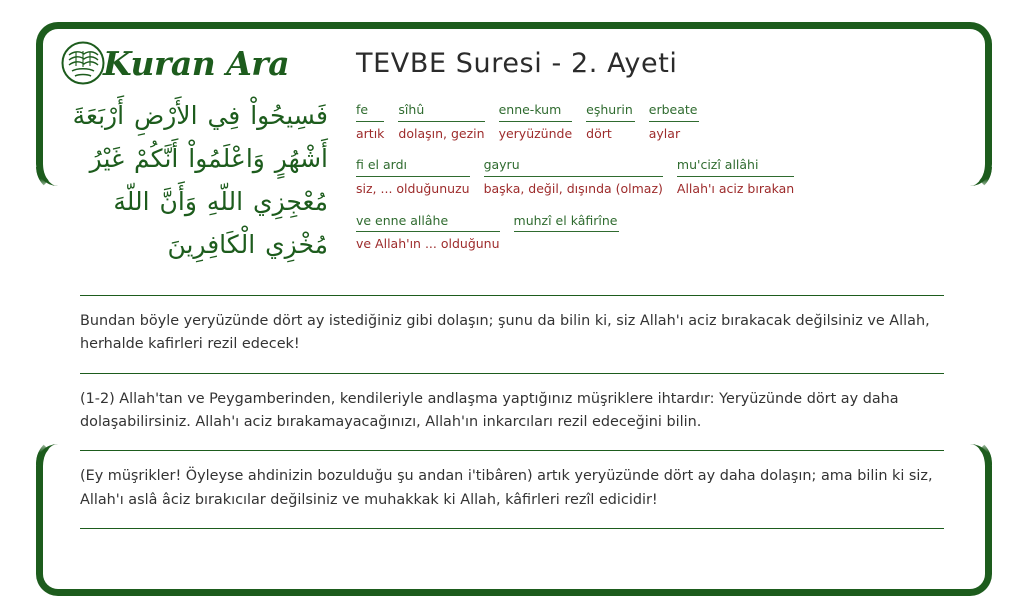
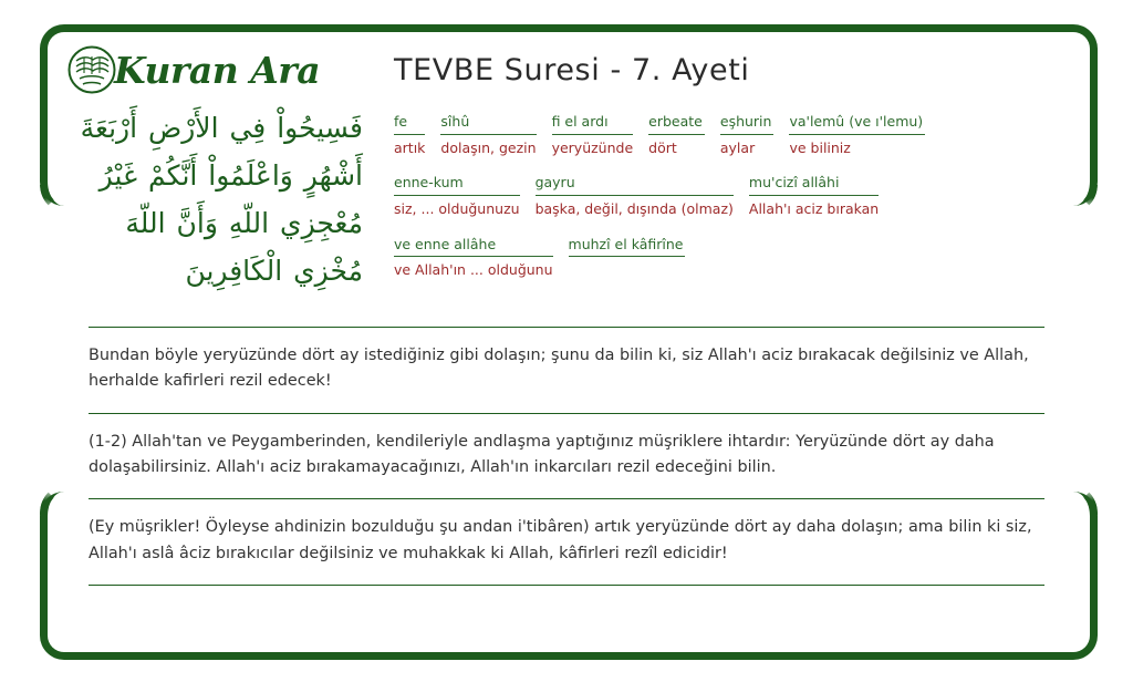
  Kuran Ara
- TEVBE Suresi - 2. Ayeti
+ TEVBE Suresi - 7. Ayeti
  فَسِيحُواْ فِي الأَرْضِ أَرْبَعَةَ أَشْهُرٍ وَاعْلَمُواْ أَنَّكُمْ غَيْرُ مُعْجِزِي اللّهِ وَأَنَّ اللّهَ مُخْزِي الْكَافِرِينَ
  fe
  artık
  sîhû
  dolaşın, gezin
- enne-kum
+ fi el ardı
  yeryüzünde
- eşhurin
+ erbeate
  dört
- erbeate
+ eşhurin
  aylar
+ va'lemû (ve ı'lemu)
+ ve biliniz
- fi el ardı
+ enne-kum
  siz, ... olduğunuzu
  gayru
  başka, değil, dışında (olmaz)
  mu'cizî allâhi
  Allah'ı aciz bırakan
  ve enne allâhe
  ve Allah'ın ... olduğunu
  muhzî el kâfirîne
  Bundan böyle yeryüzünde dört ay istediğiniz gibi dolaşın; şunu da bilin ki, siz Allah'ı aciz bırakacak değilsiniz ve Allah, herhalde kafirleri rezil edecek!
  (1-2) Allah'tan ve Peygamberinden, kendileriyle andlaşma yaptığınız müşriklere ihtardır: Yeryüzünde dört ay daha dolaşabilirsiniz. Allah'ı aciz bırakamayacağınızı, Allah'ın inkarcıları rezil edeceğini bilin.
  (Ey müşrikler! Öyleyse ahdinizin bozulduğu şu andan i'tibâren) artık yeryüzünde dört ay daha dolaşın; ama bilin ki siz, Allah'ı aslâ âciz bırakıcılar değilsiniz ve muhakkak ki Allah, kâfirleri rezîl edicidir!
